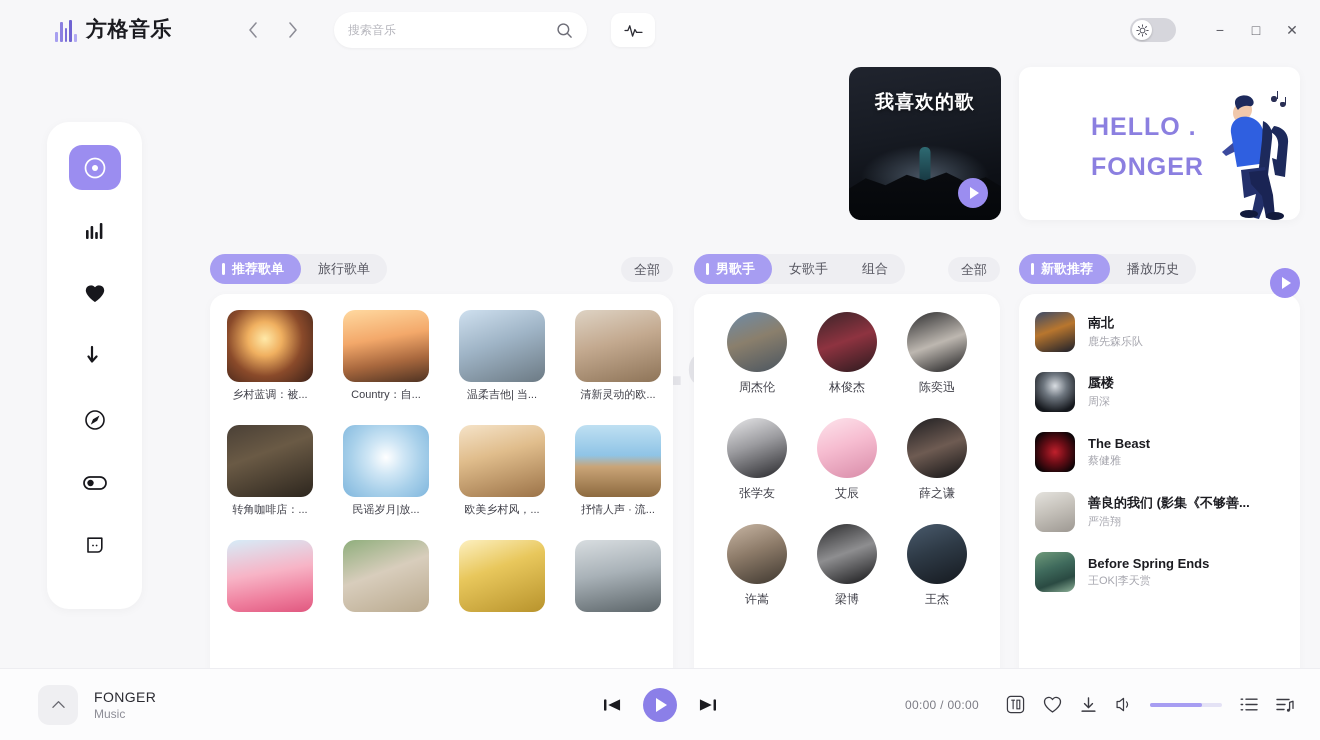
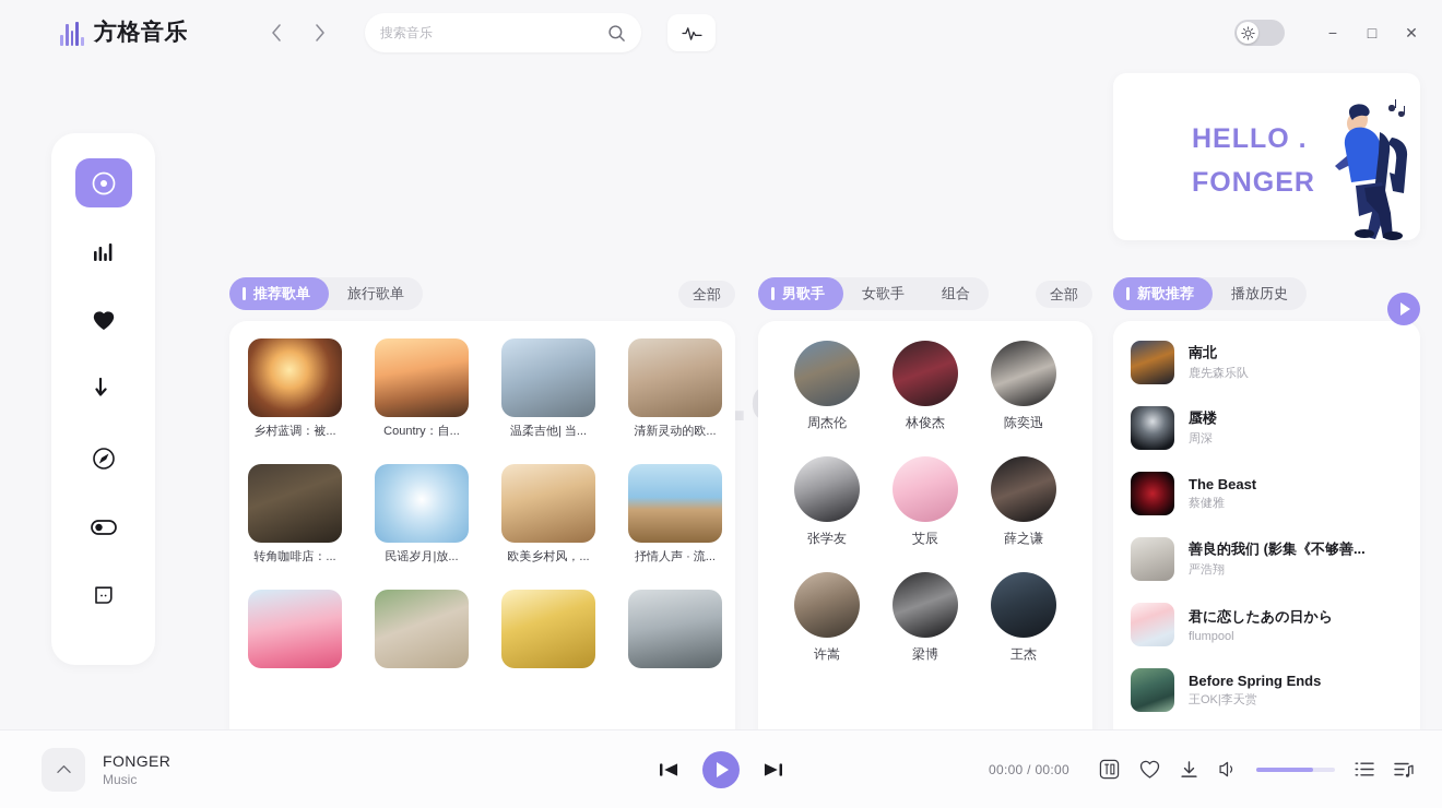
  方格音乐
  搜索音乐
  −
  □
  ✕
- 我喜欢的歌
  HELLO .
  FONGER
  推荐歌单
  旅行歌单
  全部
  乡村蓝调：被...
  Country：自...
  温柔吉他| 当...
  清新灵动的欧...
  转角咖啡店：...
  民谣岁月|放...
  欧美乡村风，...
  抒情人声 · 流...
  男歌手
  女歌手
  组合
  全部
  周杰伦
  林俊杰
  陈奕迅
  张学友
  艾辰
  薛之谦
  许嵩
  梁博
  王杰
  新歌推荐
  播放历史
  南北
  鹿先森乐队
  蜃楼
  周深
  The Beast
  蔡健雅
  善良的我们 (影集《不够善...
  严浩翔
+ 君に恋したあの日から
+ flumpool
  Before Spring Ends
  王OK|李天赏
  FONGER
  Music
  00:00 / 00:00
